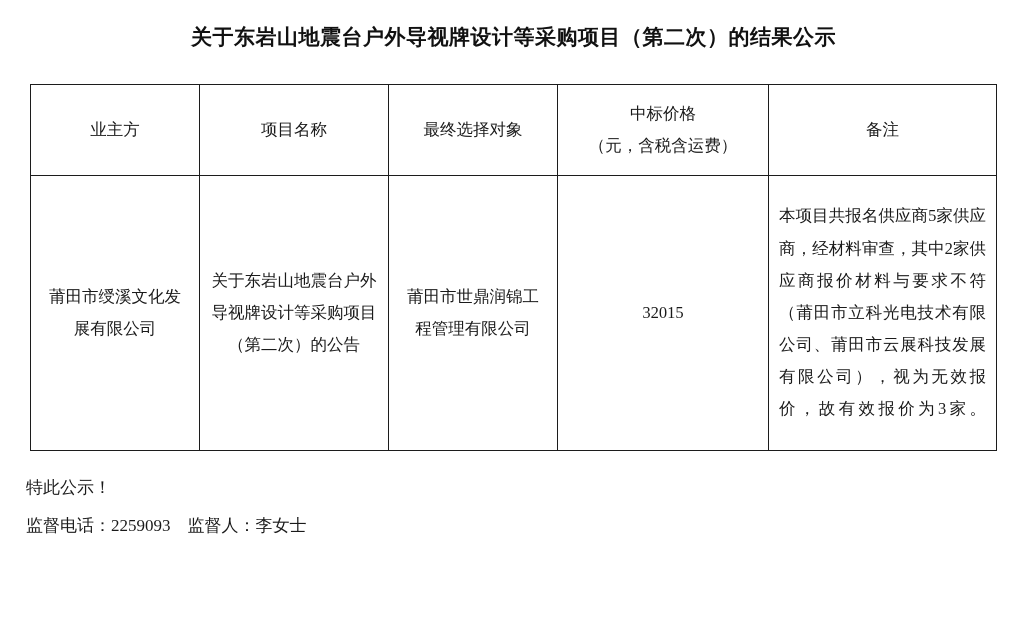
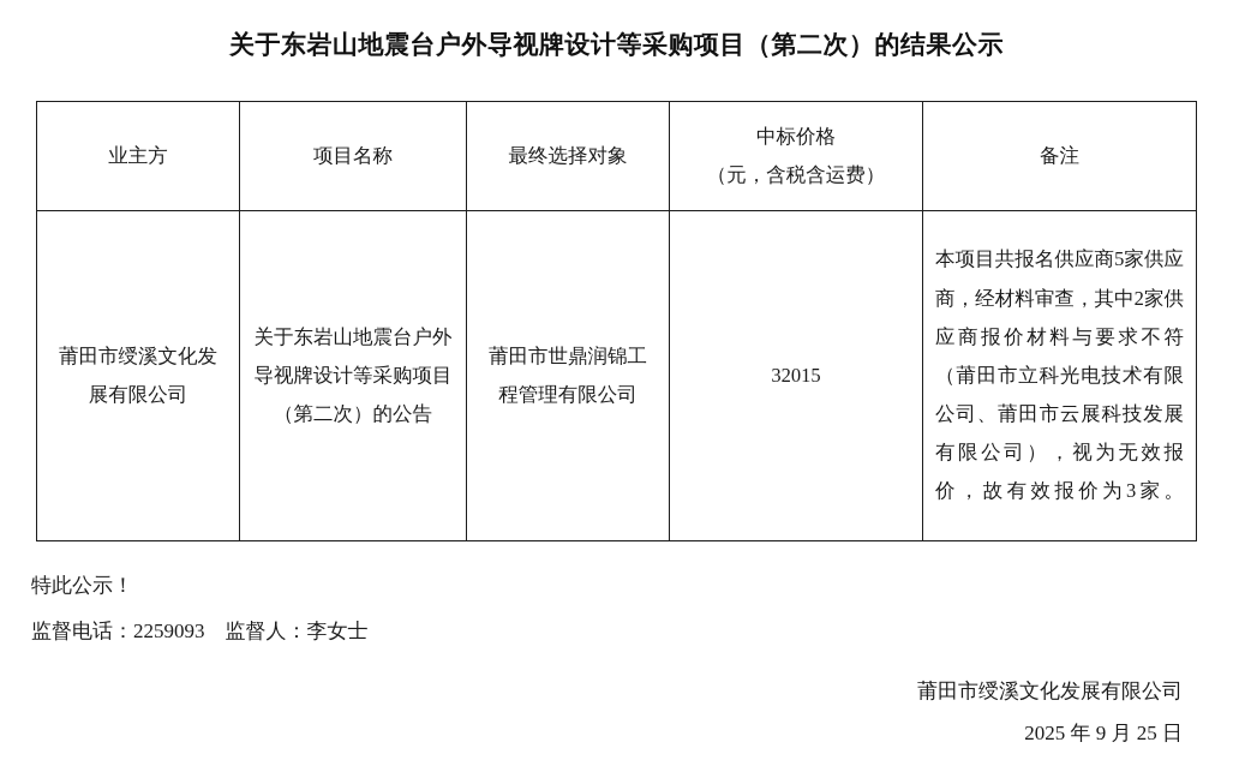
  关于东岩山地震台户外导视牌设计等采购项目（第二次）的结果公示
  业主方	项目名称	最终选择对象	中标价格 （元，含税含运费）	备注
  莆田市绶溪文化发展有限公司	关于东岩山地震台户外导视牌设计等采购项目（第二次）的公告	莆田市世鼎润锦工程管理有限公司	32015	本项目共报名供应商5家供应商，经材料审查，其中2家供应商报价材料与要求不符（莆田市立科光电技术有限公司、莆田市云展科技发展有限公司），视为无效报价，故有效报价为3家。
  特此公示！
  监督电话：2259093 监督人：李女士
+ 莆田市绶溪文化发展有限公司
+ 2025 年 9 月 25 日
